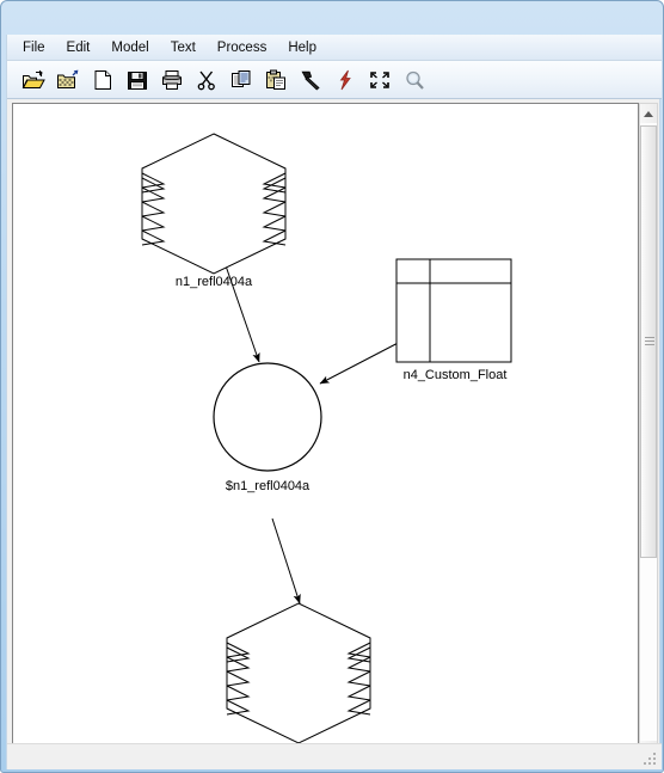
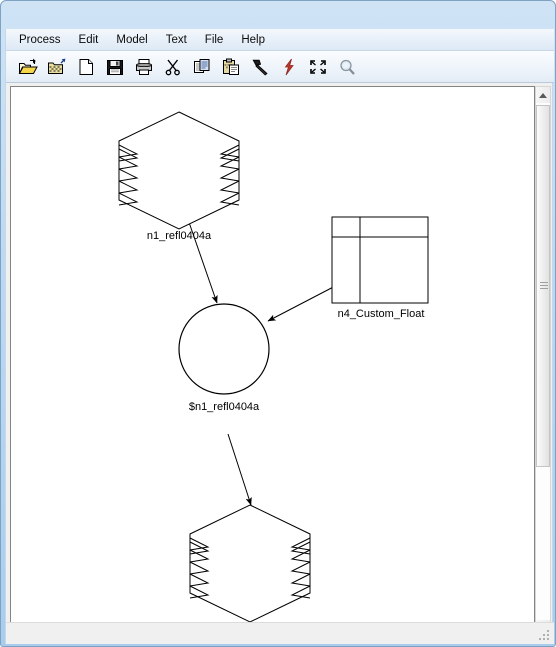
- File
+ Process
  Edit
  Model
  Text
- Process
+ File
  Help
  n1_refl0404a
  n4_Custom_Float
  $n1_refl0404a
